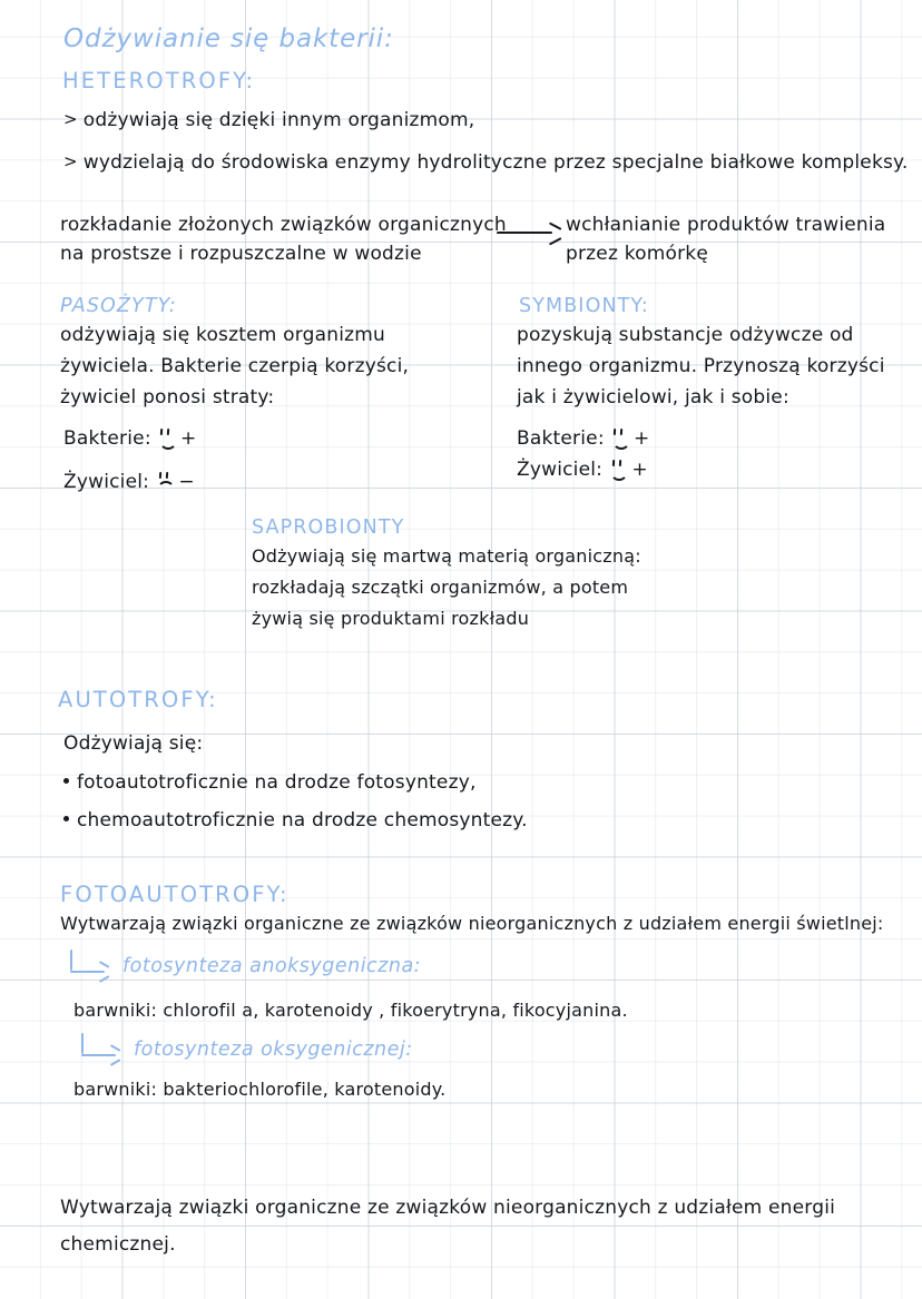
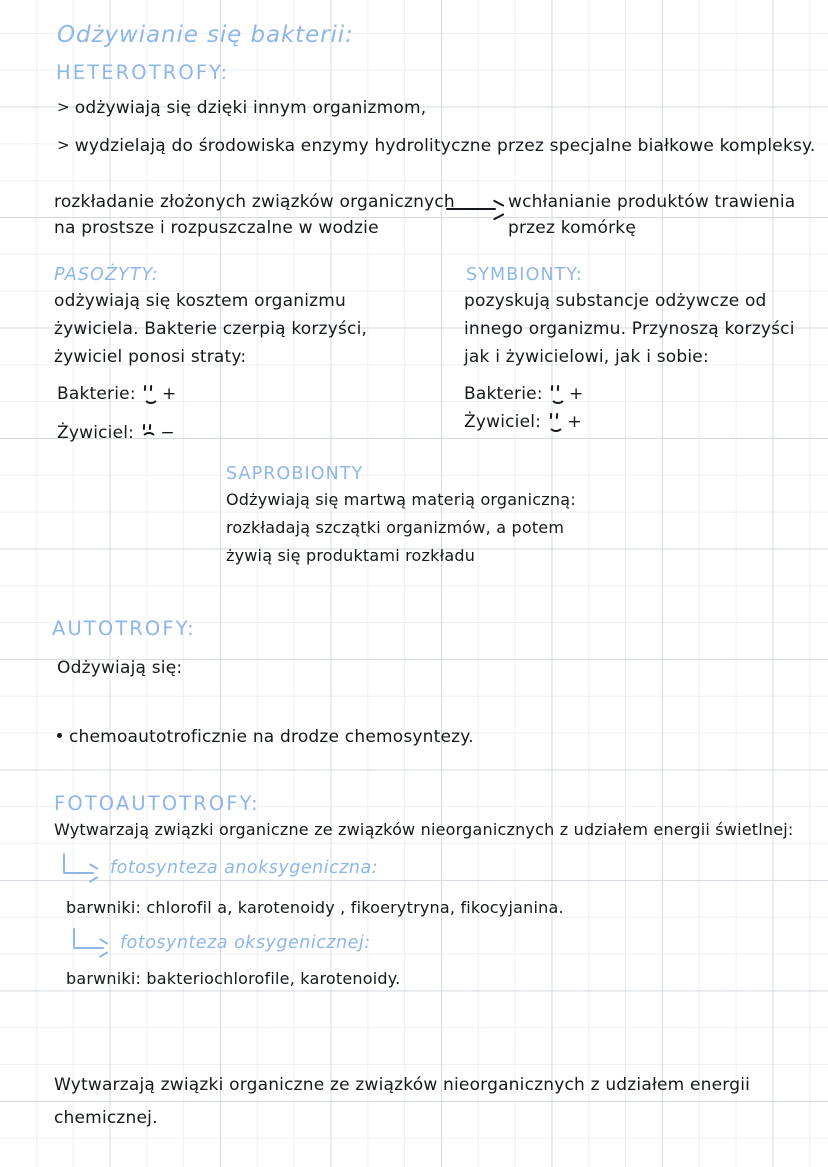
  Odżywianie się bakterii:
  HETEROTROFY:
  > odżywiają się dzięki innym organizmom,
  > wydzielają do środowiska enzymy hydrolityczne przez specjalne białkowe kompleksy.
  rozkładanie złożonych związków organicznych
  na prostsze i rozpuszczalne w wodzie
  wchłanianie produktów trawienia
  przez komórkę
  PASOŻYTY:
  odżywiają się kosztem organizmu
  żywiciela. Bakterie czerpią korzyści,
  żywiciel ponosi straty:
  Bakterie: +
  Żywiciel: −
  SYMBIONTY:
  pozyskują substancje odżywcze od
  innego organizmu. Przynoszą korzyści
  jak i żywicielowi, jak i sobie:
  Bakterie: +
  Żywiciel: +
  SAPROBIONTY
  Odżywiają się martwą materią organiczną:
  rozkładają szczątki organizmów, a potem
  żywią się produktami rozkładu
  AUTOTROFY:
  Odżywiają się:
- fotoautotroficznie na drodze fotosyntezy,
  chemoautotroficznie na drodze chemosyntezy.
  FOTOAUTOTROFY:
  Wytwarzają związki organiczne ze związków nieorganicznych z udziałem energii świetlnej:
  fotosynteza anoksygeniczna:
  barwniki: chlorofil a, karotenoidy , fikoerytryna, fikocyjanina.
  fotosynteza oksygenicznej:
  barwniki: bakteriochlorofile, karotenoidy.
  Wytwarzają związki organiczne ze związków nieorganicznych z udziałem energii
  chemicznej.
